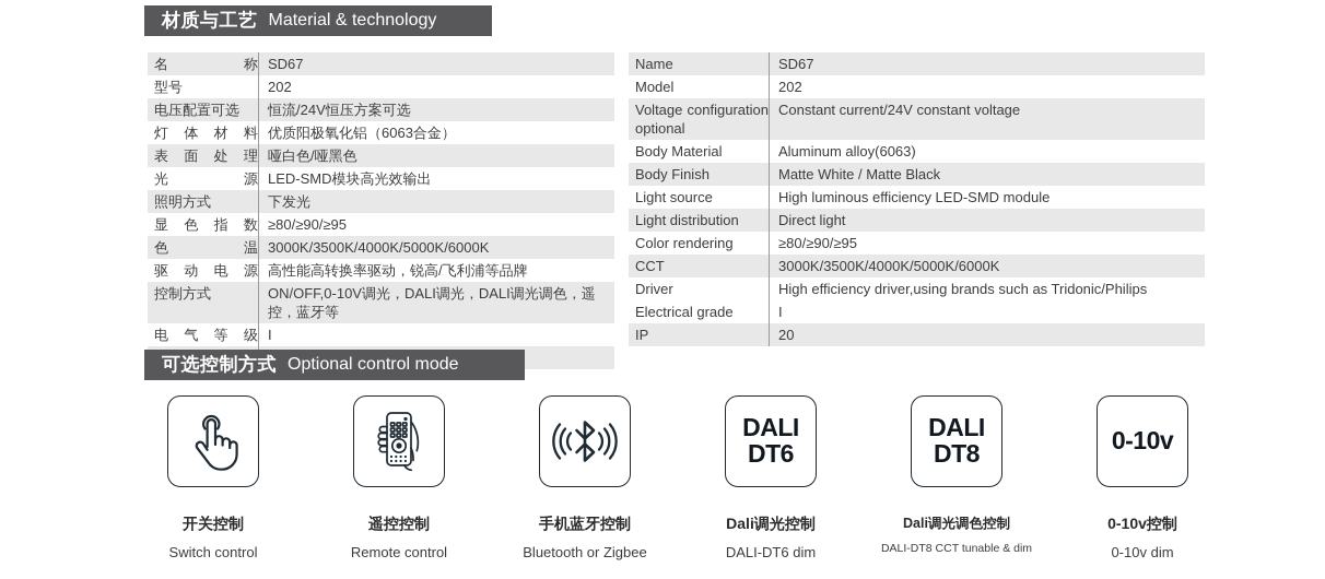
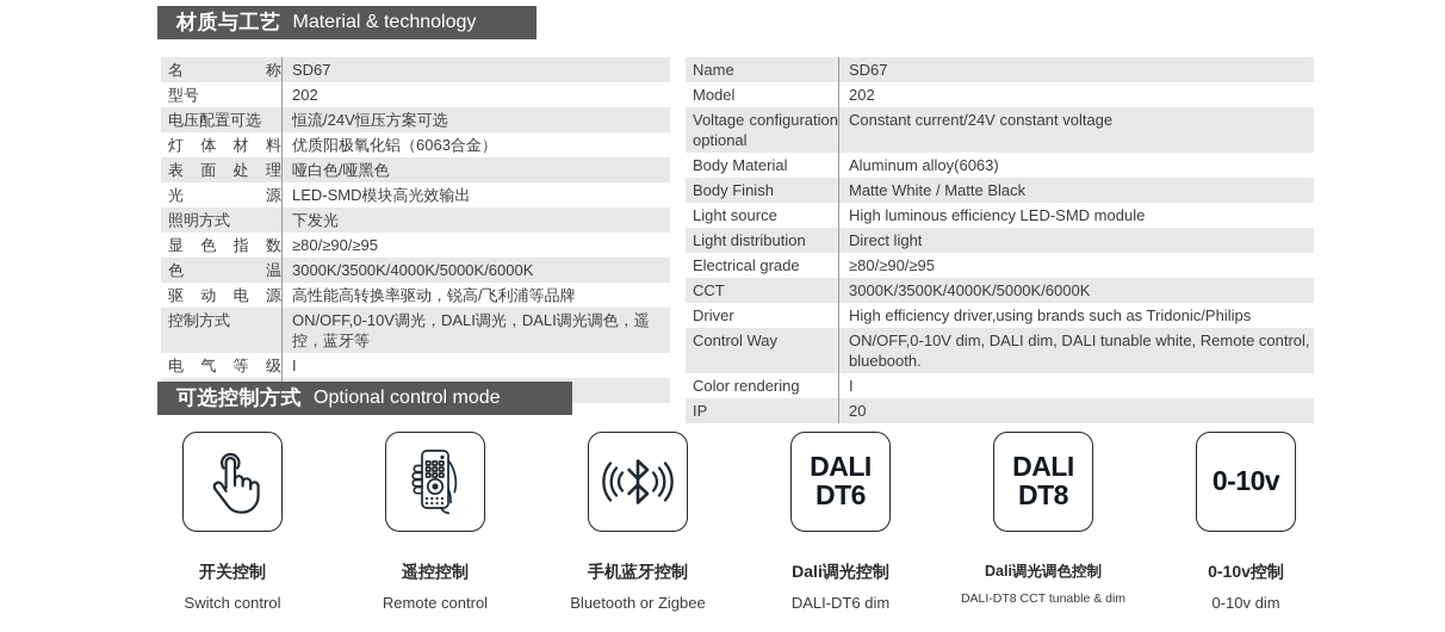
  材质与工艺
  Material & technology
  名 称	SD67
  型号	202
  电压配置可选	恒流/24V恒压方案可选
  灯 体 材 料	优质阳极氧化铝（6063合金）
  表 面 处 理	哑白色/哑黑色
  光 源	LED-SMD模块高光效输出
  照明方式	下发光
  显 色 指 数	≥80/≥90/≥95
  色 温	3000K/3500K/4000K/5000K/6000K
  驱 动 电 源	高性能高转换率驱动，锐高/飞利浦等品牌
  控制方式	ON/OFF,0-10V调光，DALI调光，DALI调光调色，遥控，蓝牙等
  电 气 等 级	I
  Name	SD67
  Model	202
  Voltage configuration optional	Constant current/24V constant voltage
  Body Material	Aluminum alloy(6063)
  Body Finish	Matte White / Matte Black
  Light source	High luminous efficiency LED-SMD module
  Light distribution	Direct light
- Color rendering	≥80/≥90/≥95
+ Electrical grade	≥80/≥90/≥95
  CCT	3000K/3500K/4000K/5000K/6000K
  Driver	High efficiency driver,using brands such as Tridonic/Philips
+ Control Way	ON/OFF,0-10V dim, DALI dim, DALI tunable white, Remote control, bluebooth.
- Electrical grade	I
+ Color rendering	I
  IP	20
  可选控制方式
  Optional control mode
  开关控制
  Switch control
  遥控控制
  Remote control
  手机蓝牙控制
  Bluetooth or Zigbee
  DALI
  DT6
  Dali调光控制
  DALI-DT6 dim
  DALI
  DT8
  Dali调光调色控制
  DALI-DT8 CCT tunable & dim
  0-10v
  0-10v控制
  0-10v dim
